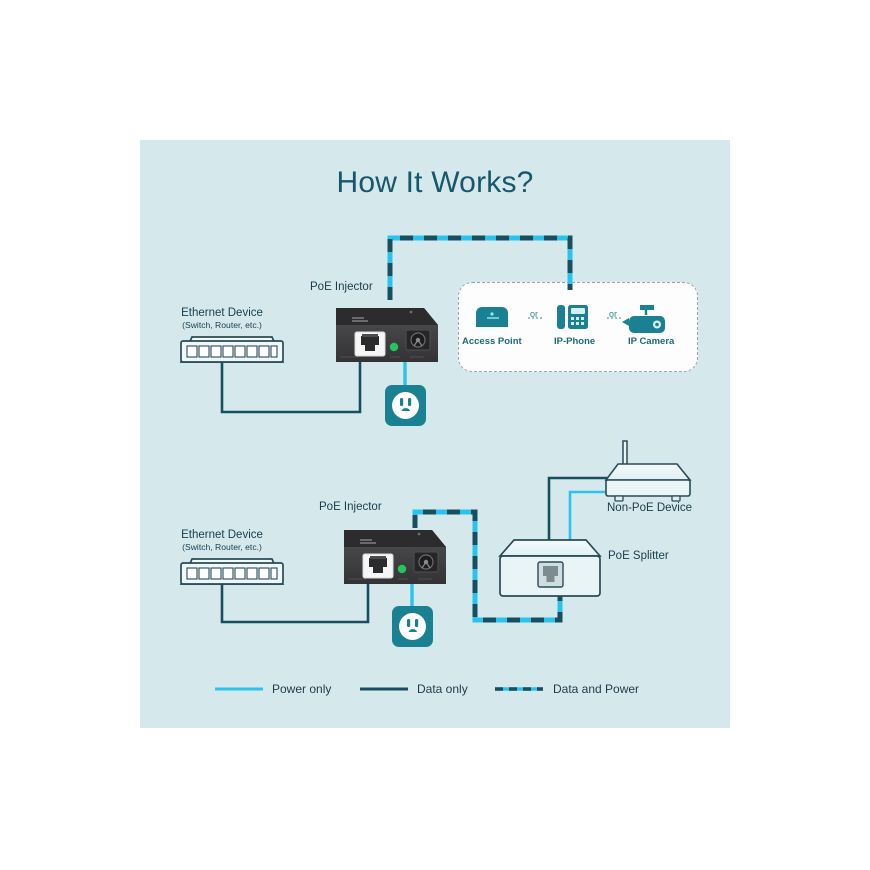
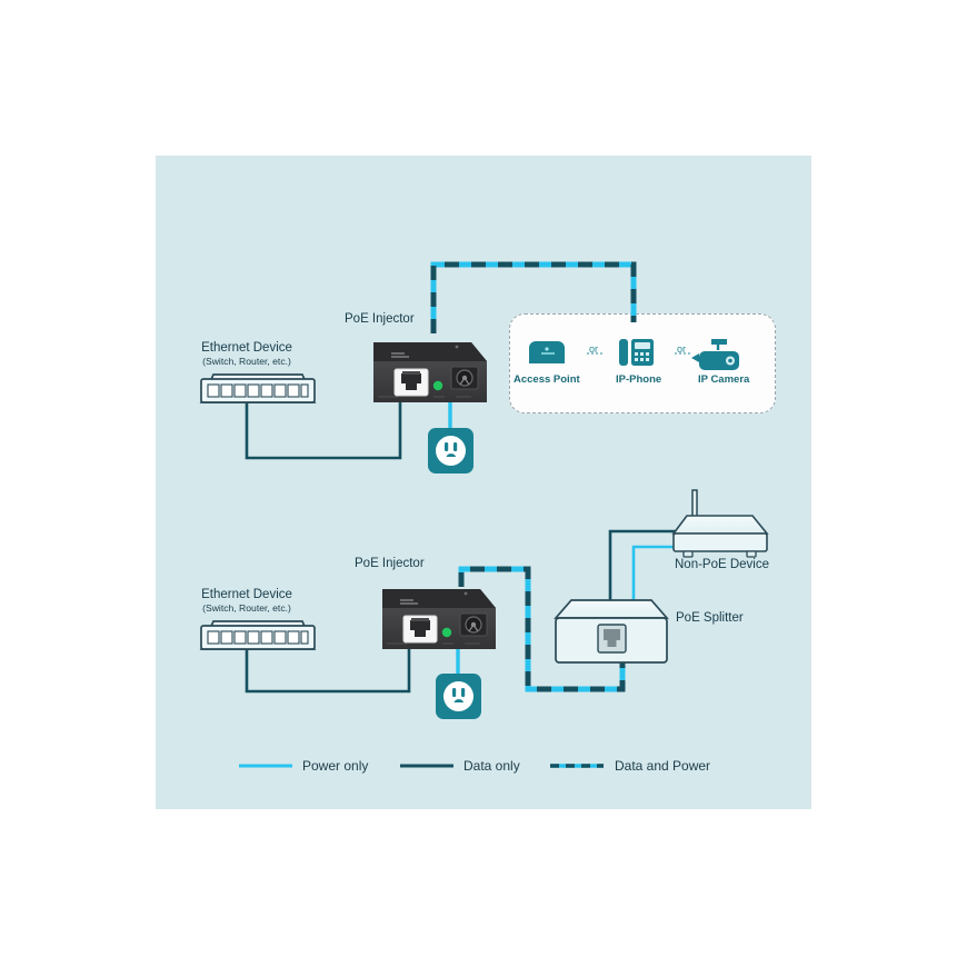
- How It Works?
  Ethernet Device
  (Switch, Router, etc.)
  PoE Injector
  Access Point
  IP-Phone
  IP Camera
  or
  or
  Ethernet Device
  (Switch, Router, etc.)
  PoE Injector
  Non-PoE Device
  PoE Splitter
  Power only
  Data only
  Data and Power
